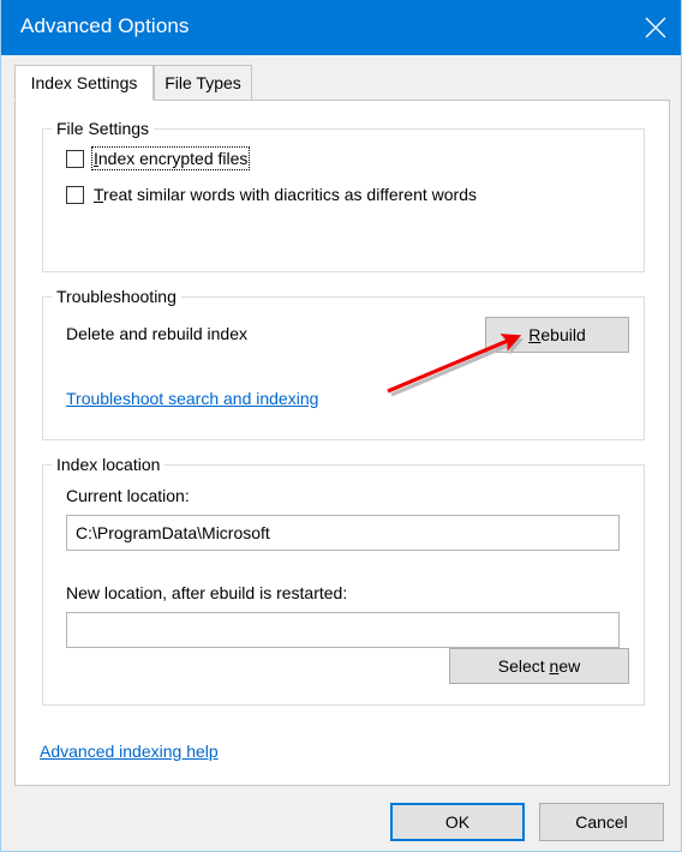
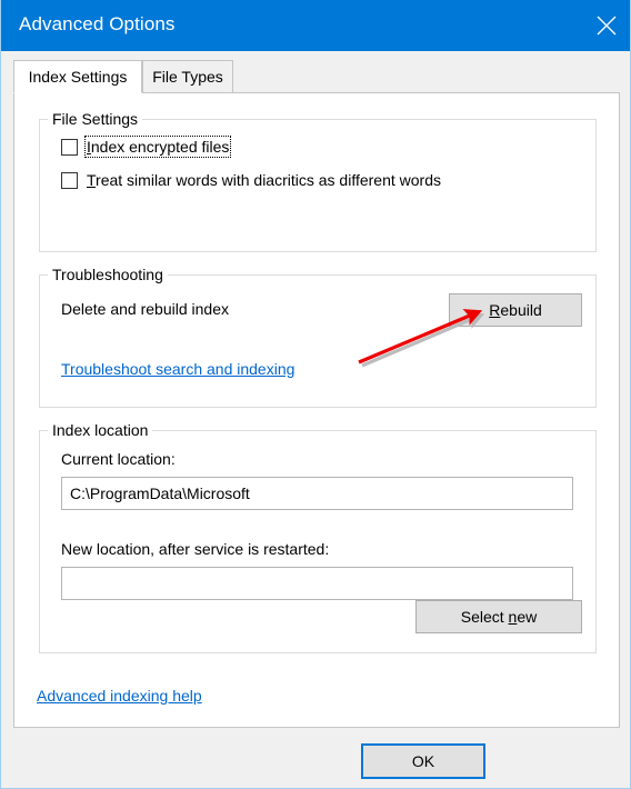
  Advanced Options
  Index Settings
  File Types
  File Settings
  Index encrypted files
  Treat similar words with diacritics as different words
  Troubleshooting
  Delete and rebuild index
  Rebuild
  Troubleshoot search and indexing
  Index location
  Current location:
  C:\ProgramData\Microsoft
- New location, after ebuild is restarted:
+ New location, after service is restarted:
  Select new
  Advanced indexing help
  OK
- Cancel
